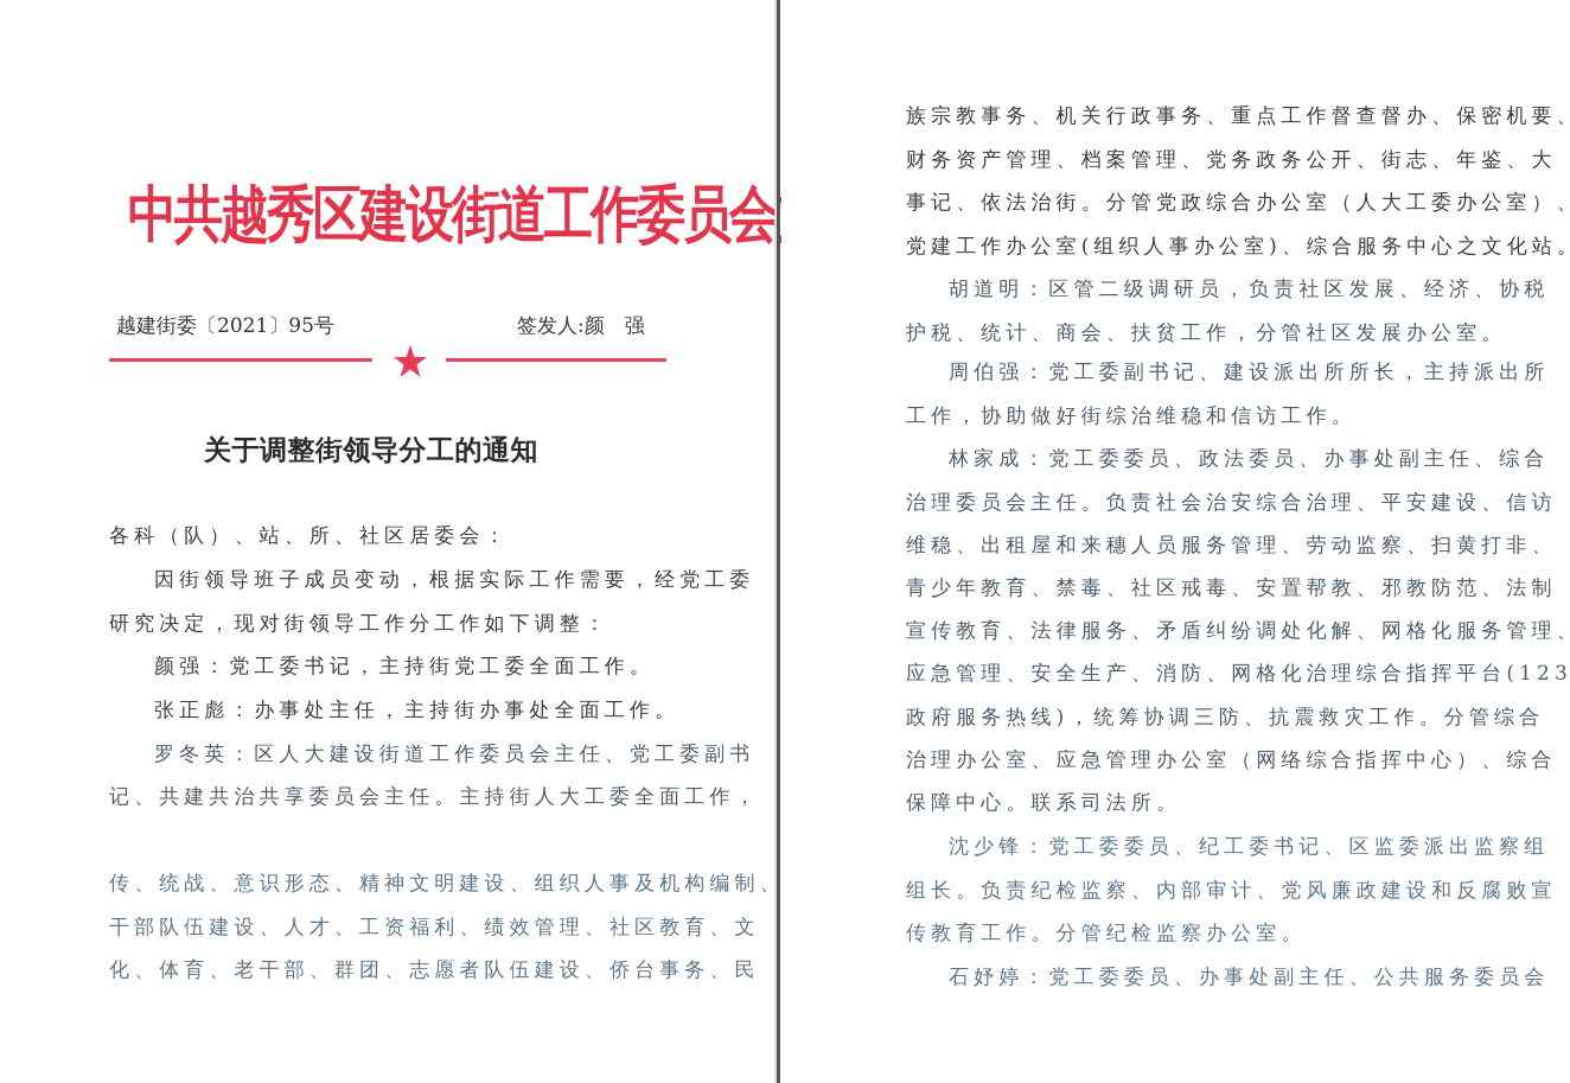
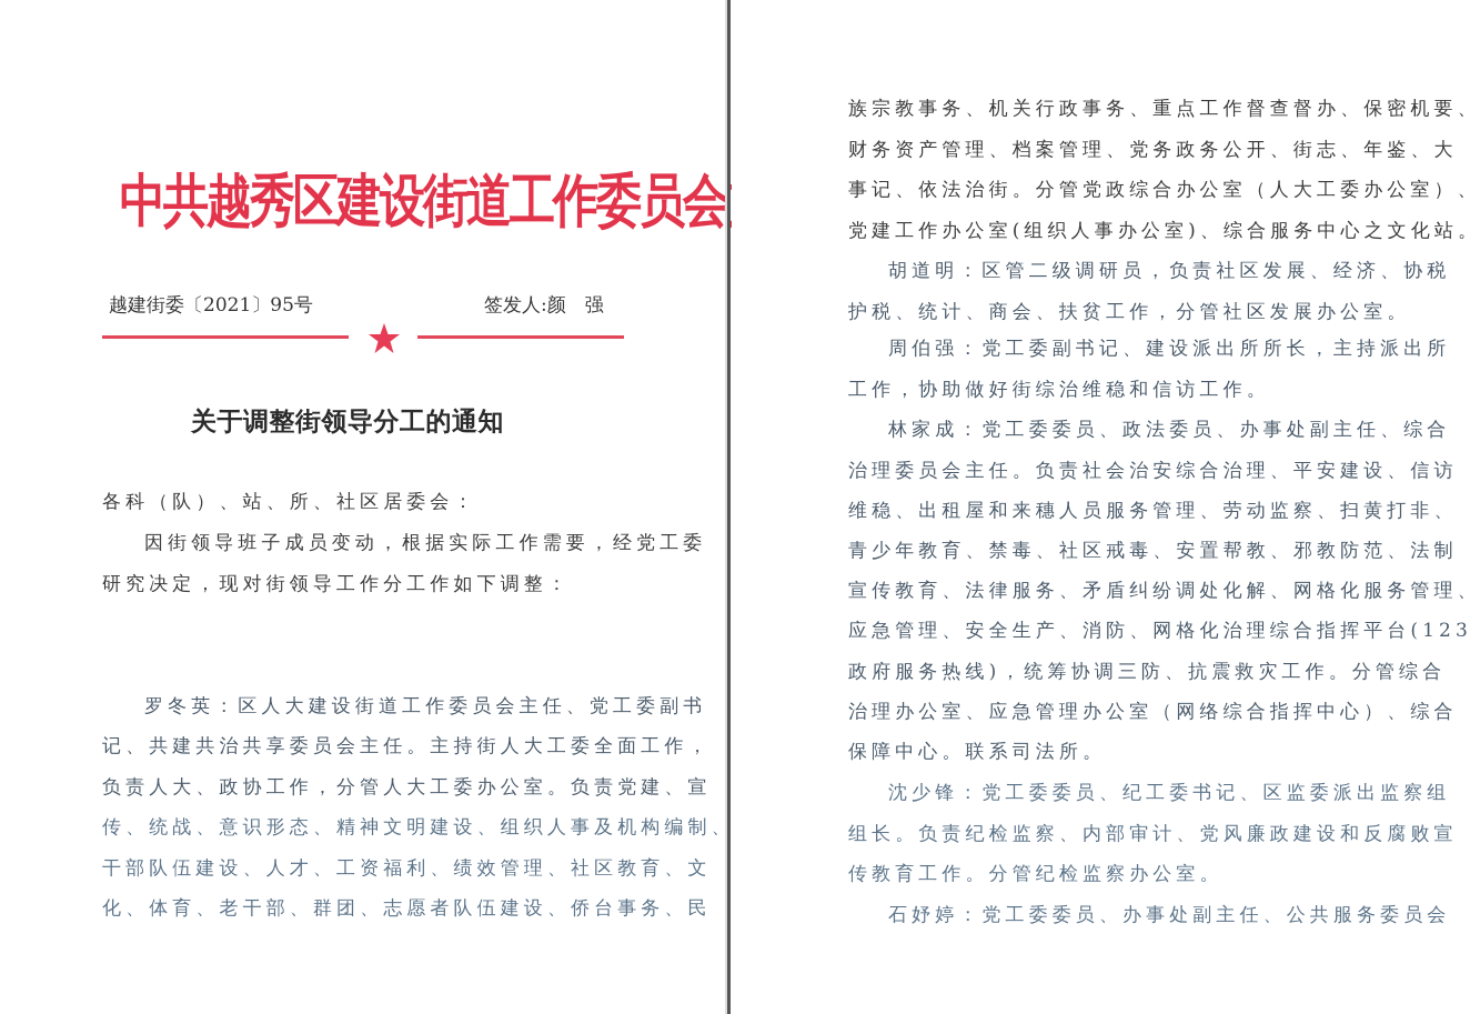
  中共越秀区建设街道工作委员会
  越建街委〔2021〕95号
  签发人:颜 强
  关于调整街领导分工的通知
  各科（队）、站、所、社区居委会：
  因街领导班子成员变动，根据实际工作需要，经党工委
  研究决定，现对街领导工作分工作如下调整：
- 颜强：党工委书记，主持街党工委全面工作。
- 张正彪：办事处主任，主持街办事处全面工作。
  罗冬英：区人大建设街道工作委员会主任、党工委副书
  记、共建共治共享委员会主任。主持街人大工委全面工作，
+ 负责人大、政协工作，分管人大工委办公室。负责党建、宣
  传、统战、意识形态、精神文明建设、组织人事及机构编制、
  干部队伍建设、人才、工资福利、绩效管理、社区教育、文
  化、体育、老干部、群团、志愿者队伍建设、侨台事务、民
  族宗教事务、机关行政事务、重点工作督查督办、保密机要、
  财务资产管理、档案管理、党务政务公开、街志、年鉴、大
  事记、依法治街。分管党政综合办公室（人大工委办公室）、
  党建工作办公室(组织人事办公室)、综合服务中心之文化站
  胡道明：区管二级调研员，负责社区发展、经济、协税
  护税、统计、商会、扶贫工作，分管社区发展办公室。
  周伯强：党工委副书记、建设派出所所长，主持派出所
  工作，协助做好街综治维稳和信访工作。
  林家成：党工委委员、政法委员、办事处副主任、综合
  治理委员会主任。负责社会治安综合治理、平安建设、信访
  维稳、出租屋和来穗人员服务管理、劳动监察、扫黄打非、
  青少年教育、禁毒、社区戒毒、安置帮教、邪教防范、法制
  宣传教育、法律服务、矛盾纠纷调处化解、网格化服务管理、
  应急管理、安全生产、消防、网格化治理综合指挥平台(123
  政府服务热线)，统筹协调三防、抗震救灾工作。分管综合
  治理办公室、应急管理办公室（网络综合指挥中心）、综合
  保障中心。联系司法所。
  沈少锋：党工委委员、纪工委书记、区监委派出监察组
  组长。负责纪检监察、内部审计、党风廉政建设和反腐败宣
  传教育工作。分管纪检监察办公室。
  石妤婷：党工委委员、办事处副主任、公共服务委员会
